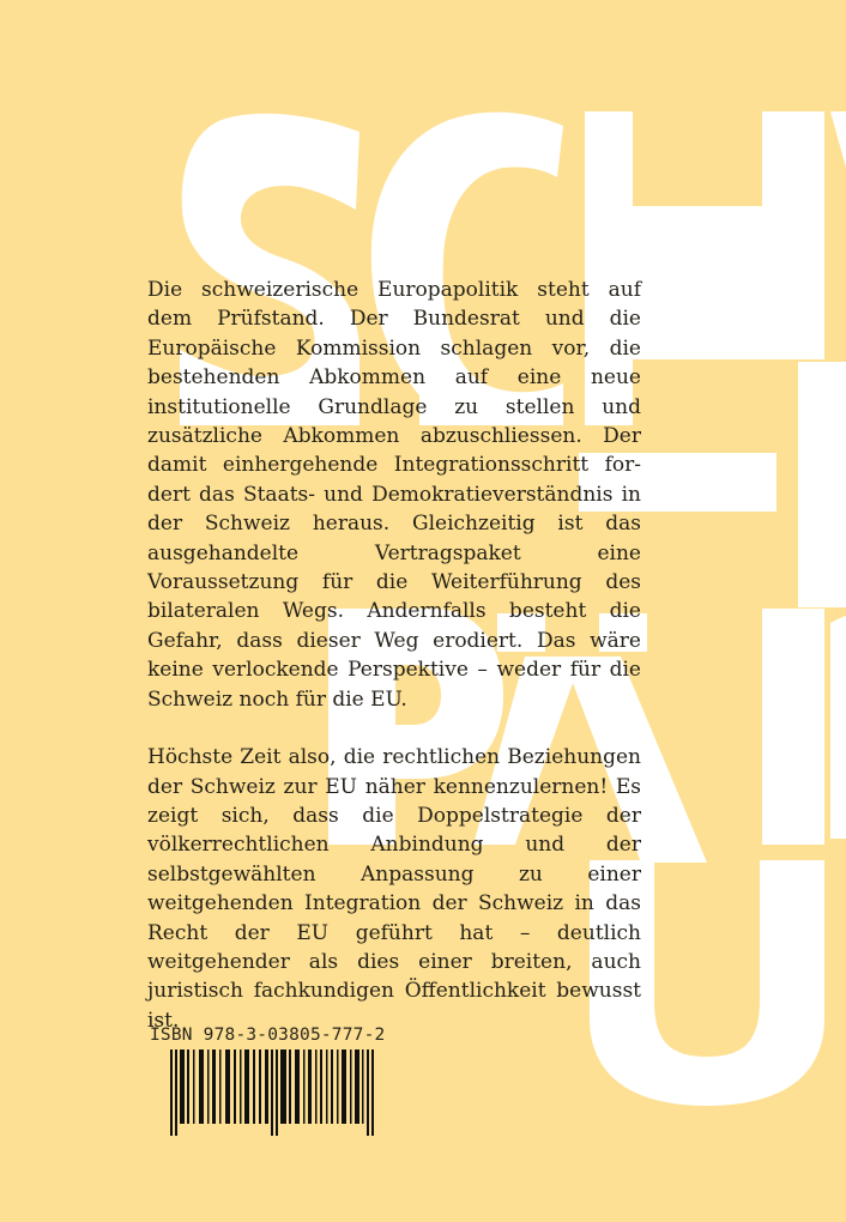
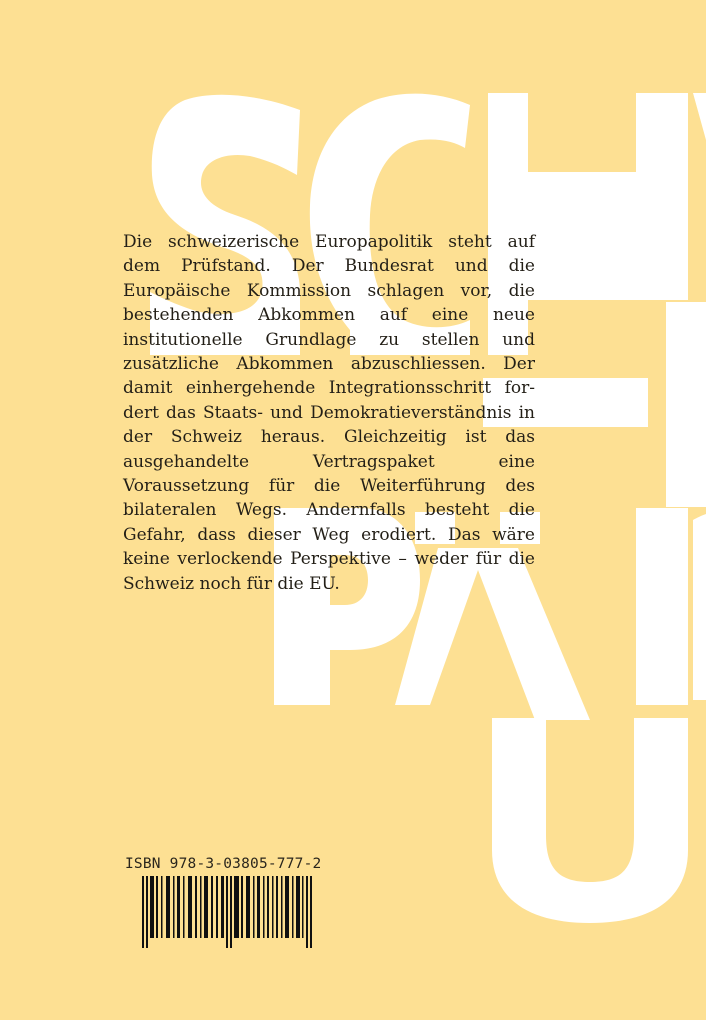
  Die schweizerische Europapolitik steht auf dem Prüfstand. Der Bundesrat und die Europäische Kommission schlagen vor, die bestehenden Ab­kommen auf eine neue institutionelle Grundlage zu stellen und zusätzliche Abkommen abzuschliessen. Der damit einhergehende Integrationsschritt for­dert das Staats- und Demokratieverständnis in der Schweiz heraus. Gleichzeitig ist das ausgehandelte Vertragspaket eine Voraussetzung für die Weiter­führung des bilateralen Wegs. Andernfalls besteht die Gefahr, dass dieser Weg erodiert. Das wäre keine verlockende Perspektive – weder für die Schweiz noch für die EU.
- Höchste Zeit also, die rechtlichen Beziehungen der Schweiz zur EU näher kennenzulernen! Es zeigt sich, dass die Doppelstrategie der völkerrechtlichen Anbindung und der selbstgewählten Anpassung zu einer weitgehenden Integration der Schweiz in das Recht der EU geführt hat – deutlich weitgehender als dies einer breiten, auch juristisch fachkundigen Öffentlichkeit bewusst ist.
  ISBN 978-3-03805-777-2
